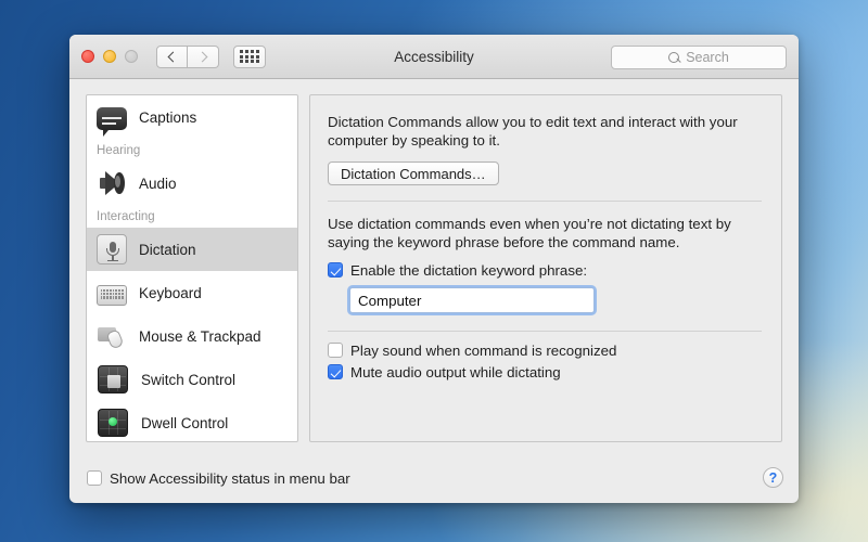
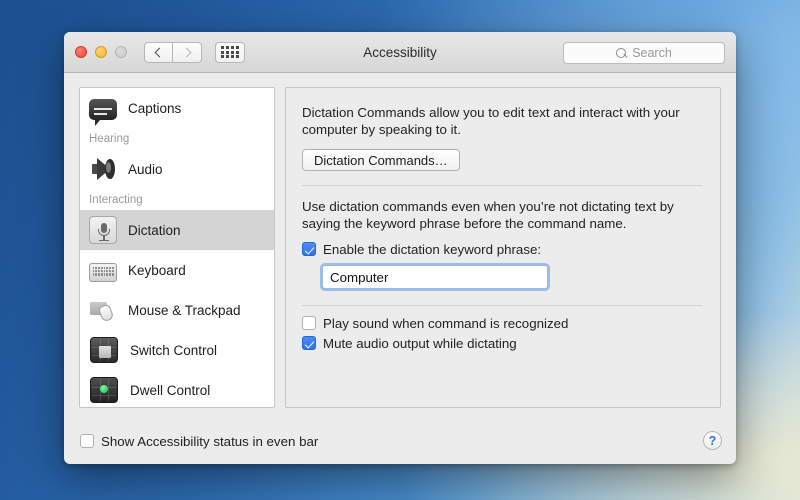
  Accessibility
  Search
  Captions
  Hearing
  Audio
  Interacting
  Dictation
  Keyboard
  Mouse & Trackpad
  Switch Control
  Dwell Control
  Dictation Commands allow you to edit text and interact with your computer by speaking to it.
  Dictation Commands…
  Use dictation commands even when you’re not dictating text by saying the keyword phrase before the command name.
  Enable the dictation keyword phrase:
  Computer
  Play sound when command is recognized
  Mute audio output while dictating
- Show Accessibility status in menu bar
+ Show Accessibility status in even bar
  ?
